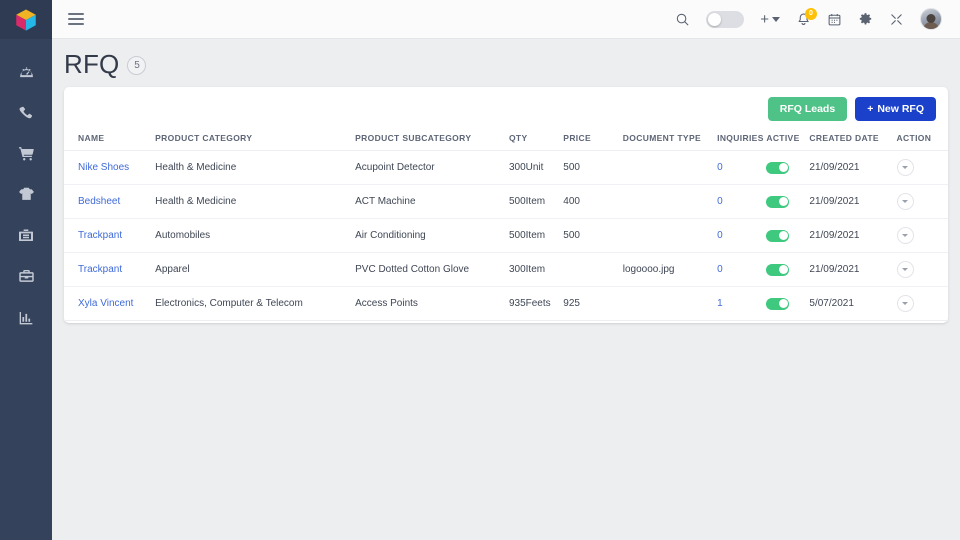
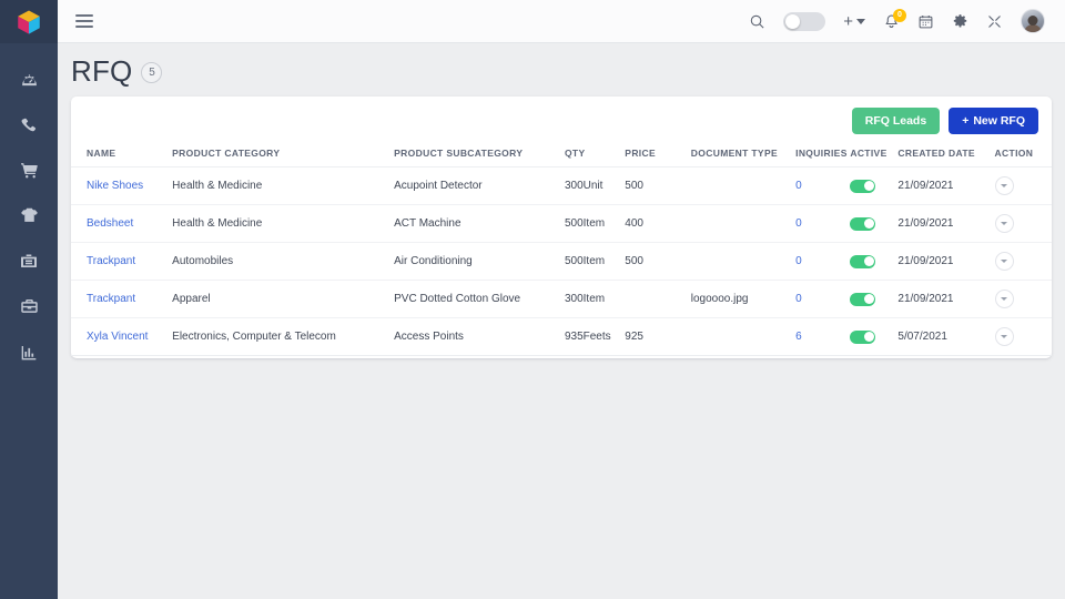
  +
  RFQ
  5
  RFQ Leads
  +
  New RFQ
  NAME	PRODUCT CATEGORY	PRODUCT SUBCATEGORY	QTY	PRICE	DOCUMENT TYPE	INQUIRIES	ACTIVE	CREATED DATE	ACTION
  Nike Shoes	Health & Medicine	Acupoint Detector	300Unit	500		0		21/09/2021
  Bedsheet	Health & Medicine	ACT Machine	500Item	400		0		21/09/2021
  Trackpant	Automobiles	Air Conditioning	500Item	500		0		21/09/2021
  Trackpant	Apparel	PVC Dotted Cotton Glove	300Item		logoooo.jpg	0		21/09/2021
- Xyla Vincent	Electronics, Computer & Telecom	Access Points	935Feets	925		1		5/07/2021
+ Xyla Vincent	Electronics, Computer & Telecom	Access Points	935Feets	925		6		5/07/2021
